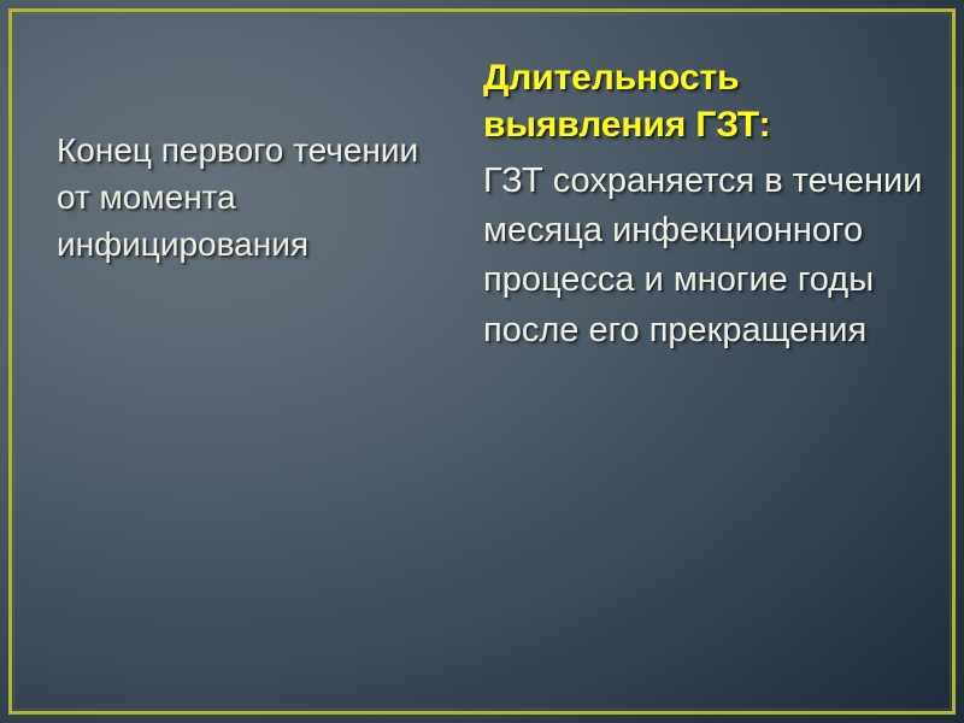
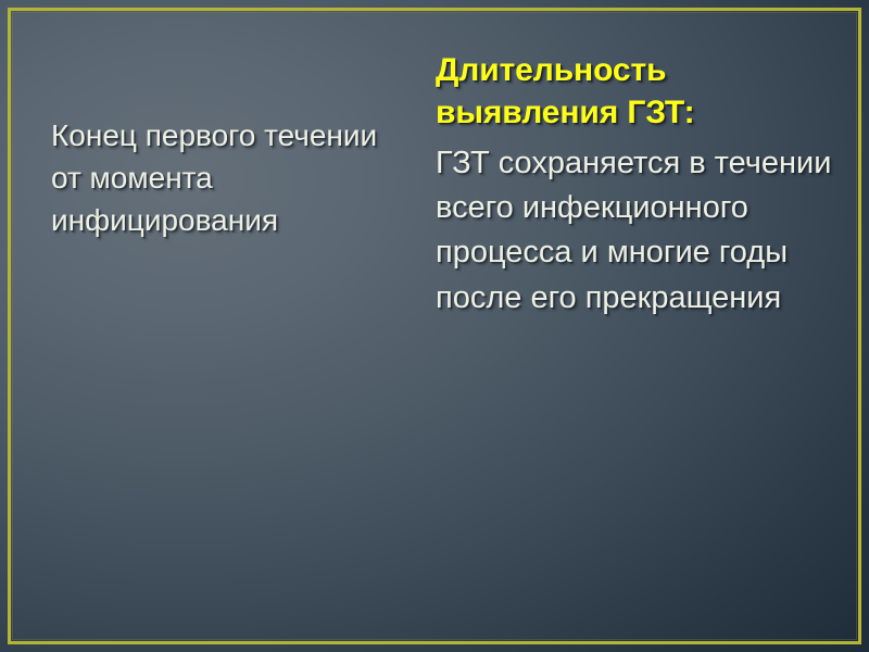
  Конец первого течении от момента инфицирования
  Длительность выявления ГЗТ:
- ГЗТ сохраняется в течении месяца инфекционного процесса и многие годы после его прекращения
+ ГЗТ сохраняется в течении всего инфекционного процесса и многие годы после его прекращения
